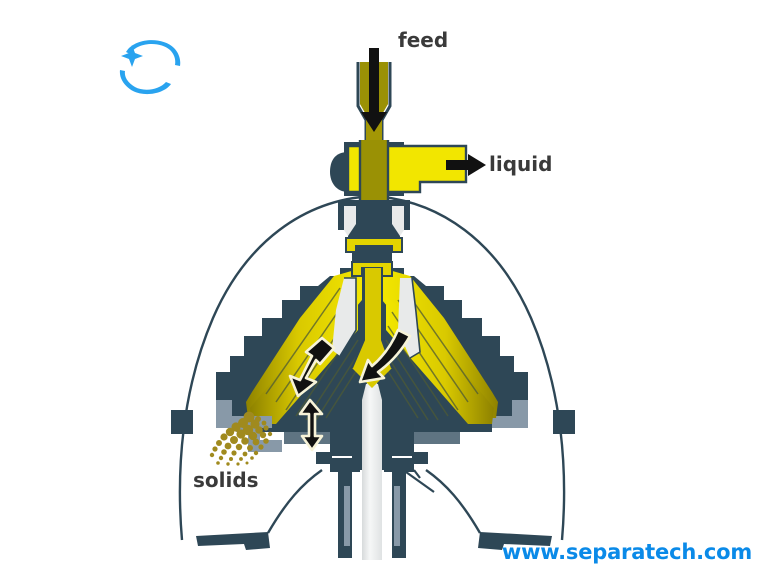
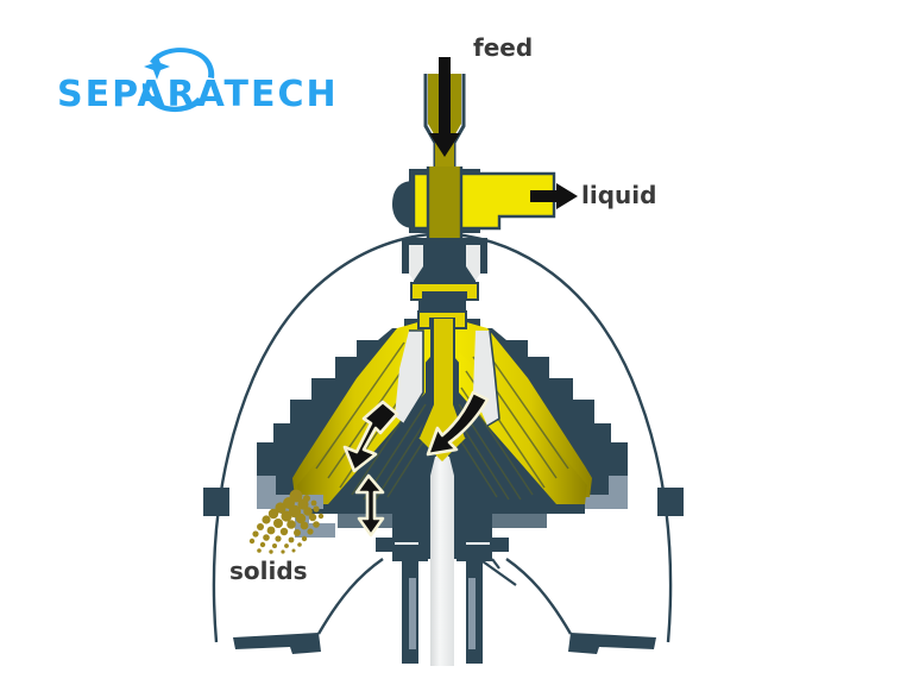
+ SEPARATECH
  feed
  liquid
  solids
- www.separatech.com
